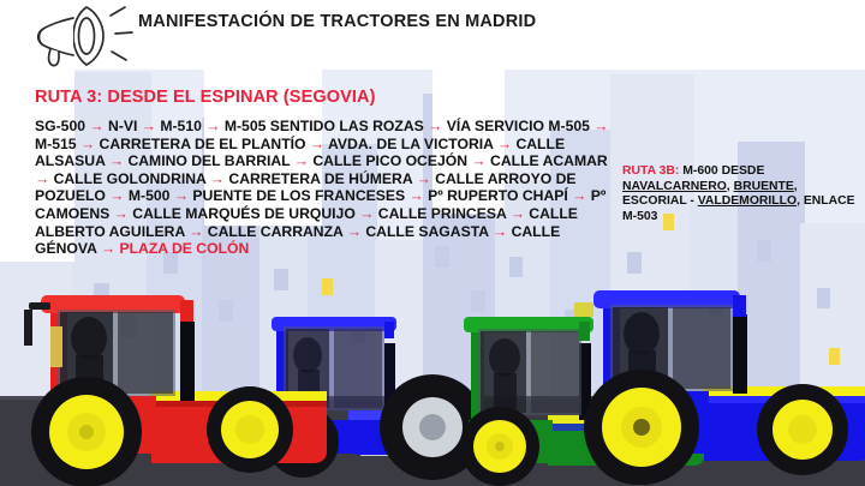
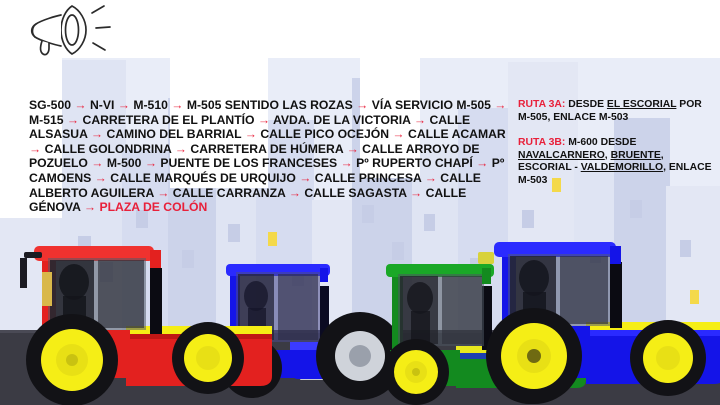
- MANIFESTACIÓN DE TRACTORES EN MADRID
- RUTA 3: DESDE EL ESPINAR (SEGOVIA)
  SG-500 → N-VI → M-510 → M-505 SENTIDO LAS ROZAS → VÍA SERVICIO M-505 → M-515 → CARRETERA DE EL PLANTÍO → AVDA. DE LA VICTORIA → CALLE ALSASUA → CAMINO DEL BARRIAL → CALLE PICO OCEJÓN → CALLE ACAMAR → CALLE GOLONDRINA → CARRETERA DE HÚMERA → CALLE ARROYO DE POZUELO → M-500 → PUENTE DE LOS FRANCESES → Pº RUPERTO CHAPÍ → Pº CAMOENS → CALLE MARQUÉS DE URQUIJO → CALLE PRINCESA → CALLE ALBERTO AGUILERA → CALLE CARRANZA → CALLE SAGASTA → CALLE GÉNOVA → PLAZA DE COLÓN
+ RUTA 3A: DESDE EL ESCORIAL POR M-505, ENLACE M-503
  RUTA 3B: M-600 DESDE NAVALCARNERO, BRUENTE, ESCORIAL - VALDEMORILLO, ENLACE M-503
